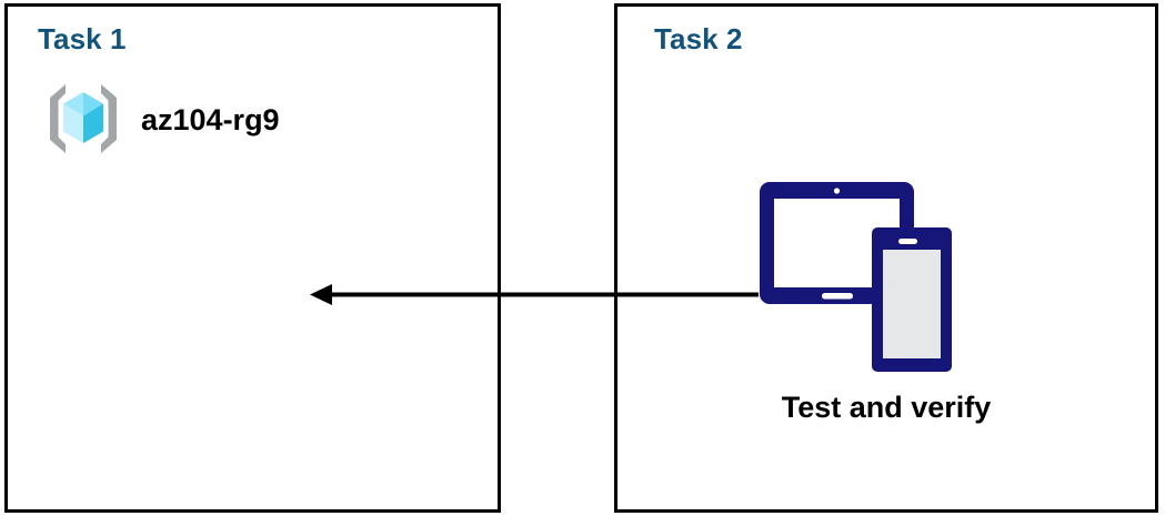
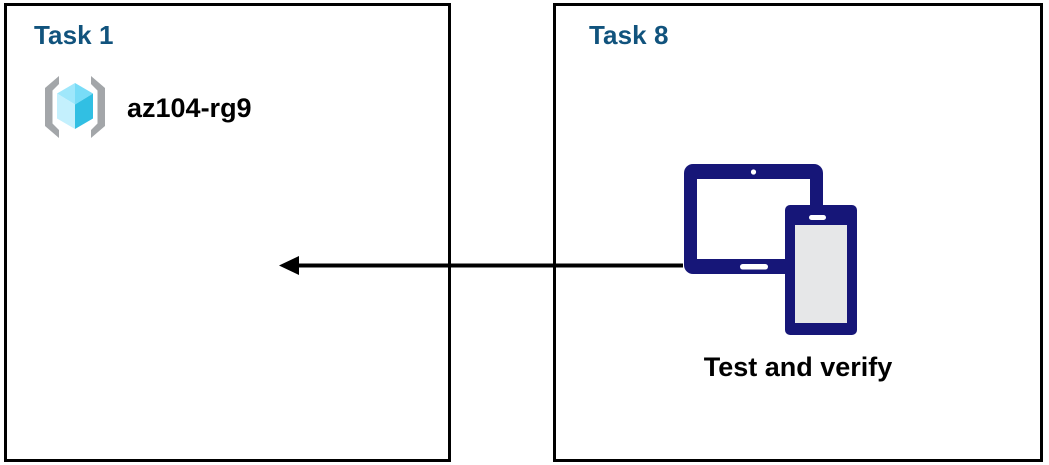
  Task 1
  az104-rg9
- Task 2
+ Task 8
  Test and verify
